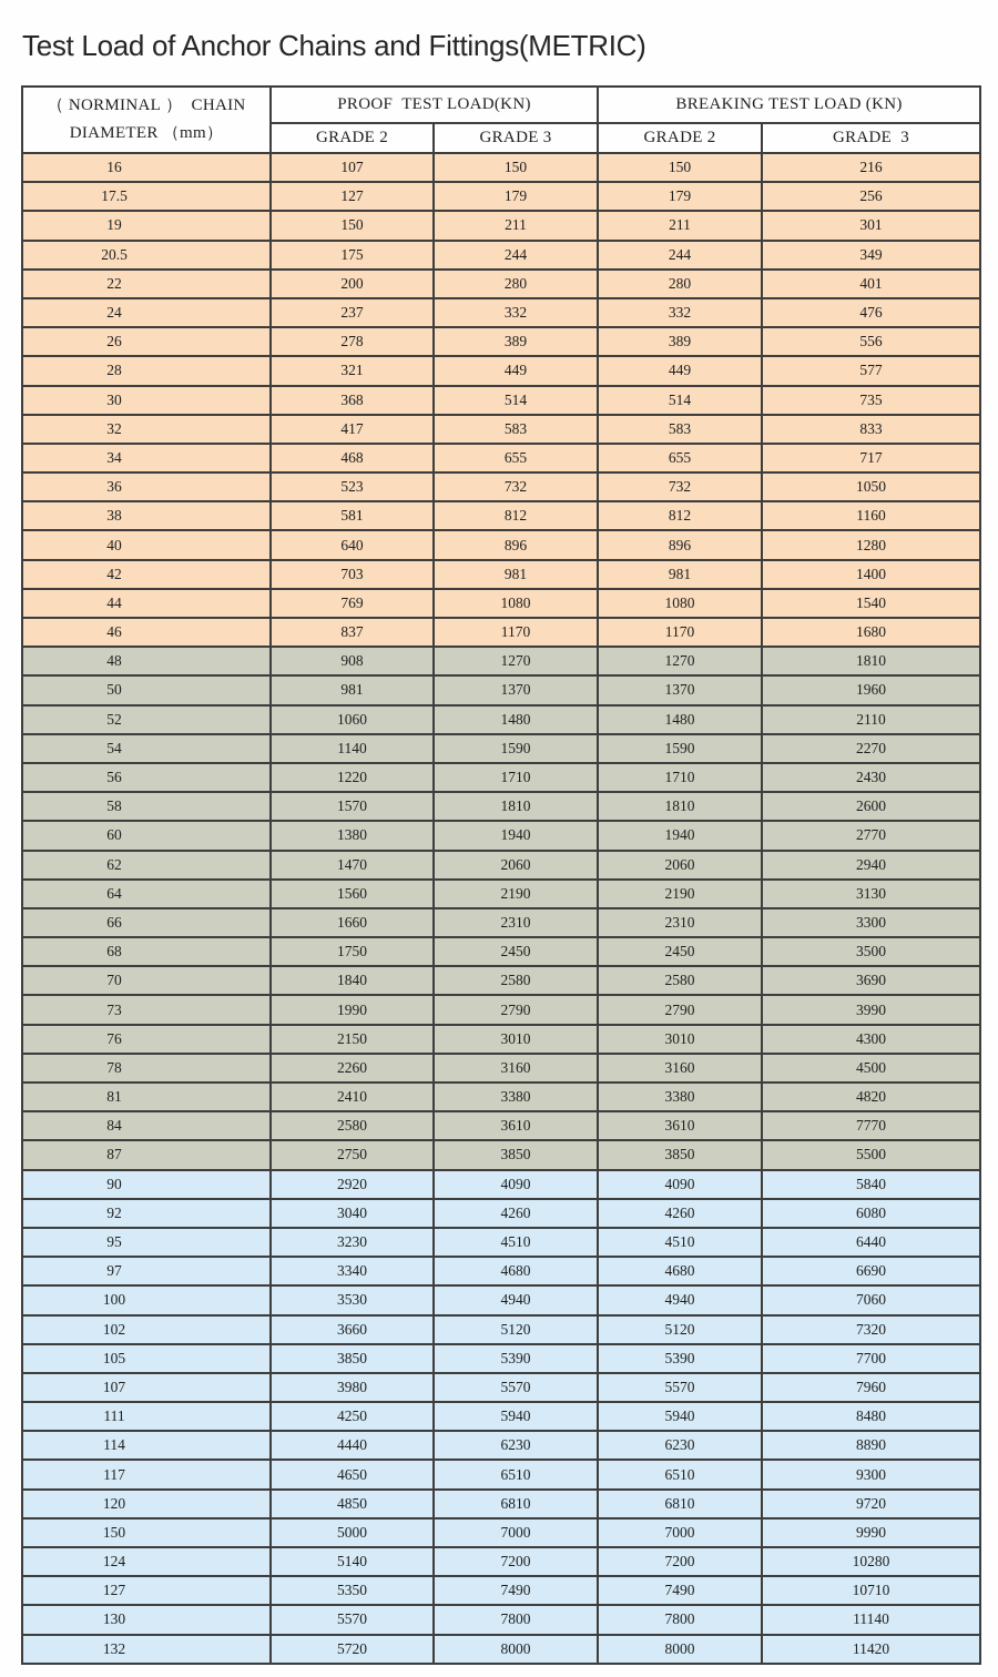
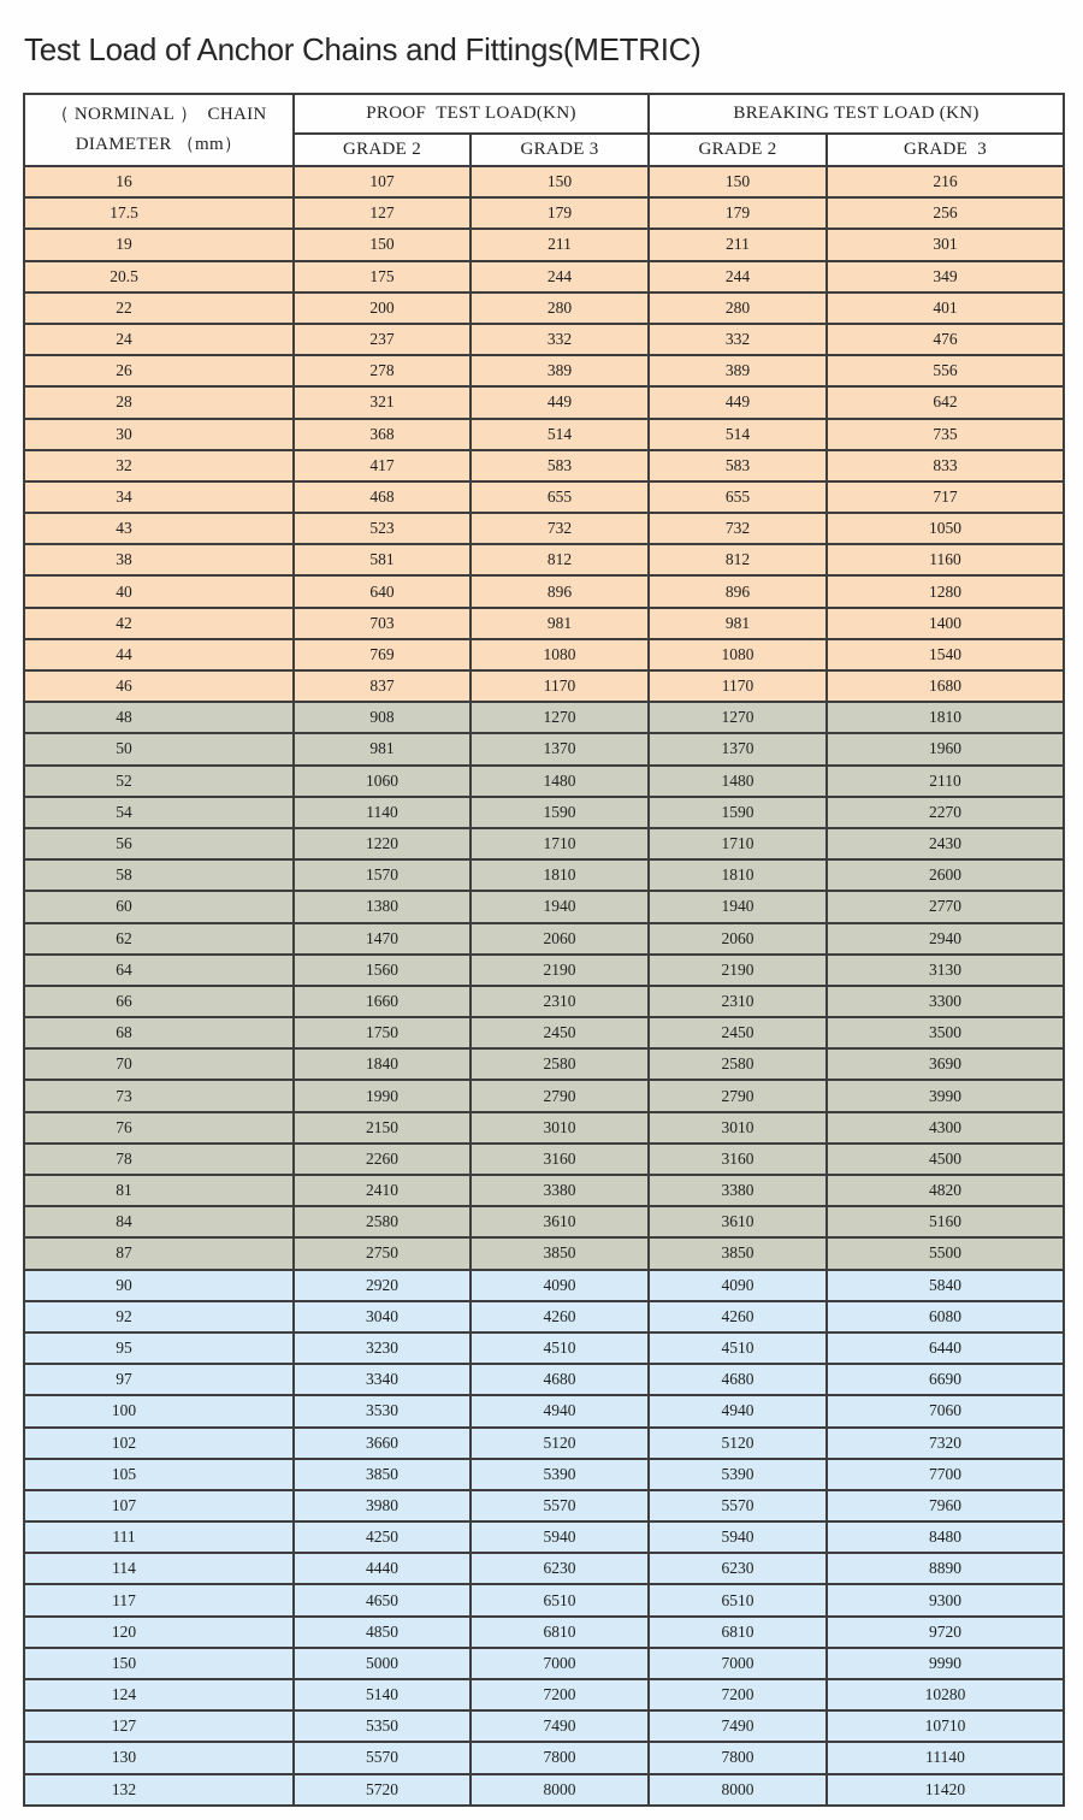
  Test Load of Anchor Chains and Fittings(METRIC)
  （ NORMINAL ） CHAIN DIAMETER （mm）	PROOF TEST LOAD(KN)	BREAKING TEST LOAD (KN)
  GRADE 2	GRADE 3	GRADE 2	GRADE 3
  16	107	150	150	216
  17.5	127	179	179	256
  19	150	211	211	301
  20.5	175	244	244	349
  22	200	280	280	401
  24	237	332	332	476
  26	278	389	389	556
- 28	321	449	449	577
+ 28	321	449	449	642
  30	368	514	514	735
  32	417	583	583	833
  34	468	655	655	717
- 36	523	732	732	1050
+ 43	523	732	732	1050
  38	581	812	812	1160
  40	640	896	896	1280
  42	703	981	981	1400
  44	769	1080	1080	1540
  46	837	1170	1170	1680
  48	908	1270	1270	1810
  50	981	1370	1370	1960
  52	1060	1480	1480	2110
  54	1140	1590	1590	2270
  56	1220	1710	1710	2430
  58	1570	1810	1810	2600
  60	1380	1940	1940	2770
  62	1470	2060	2060	2940
  64	1560	2190	2190	3130
  66	1660	2310	2310	3300
  68	1750	2450	2450	3500
  70	1840	2580	2580	3690
  73	1990	2790	2790	3990
  76	2150	3010	3010	4300
  78	2260	3160	3160	4500
  81	2410	3380	3380	4820
- 84	2580	3610	3610	7770
+ 84	2580	3610	3610	5160
  87	2750	3850	3850	5500
  90	2920	4090	4090	5840
  92	3040	4260	4260	6080
  95	3230	4510	4510	6440
  97	3340	4680	4680	6690
  100	3530	4940	4940	7060
  102	3660	5120	5120	7320
  105	3850	5390	5390	7700
  107	3980	5570	5570	7960
  111	4250	5940	5940	8480
  114	4440	6230	6230	8890
  117	4650	6510	6510	9300
  120	4850	6810	6810	9720
  150	5000	7000	7000	9990
  124	5140	7200	7200	10280
  127	5350	7490	7490	10710
  130	5570	7800	7800	11140
  132	5720	8000	8000	11420
